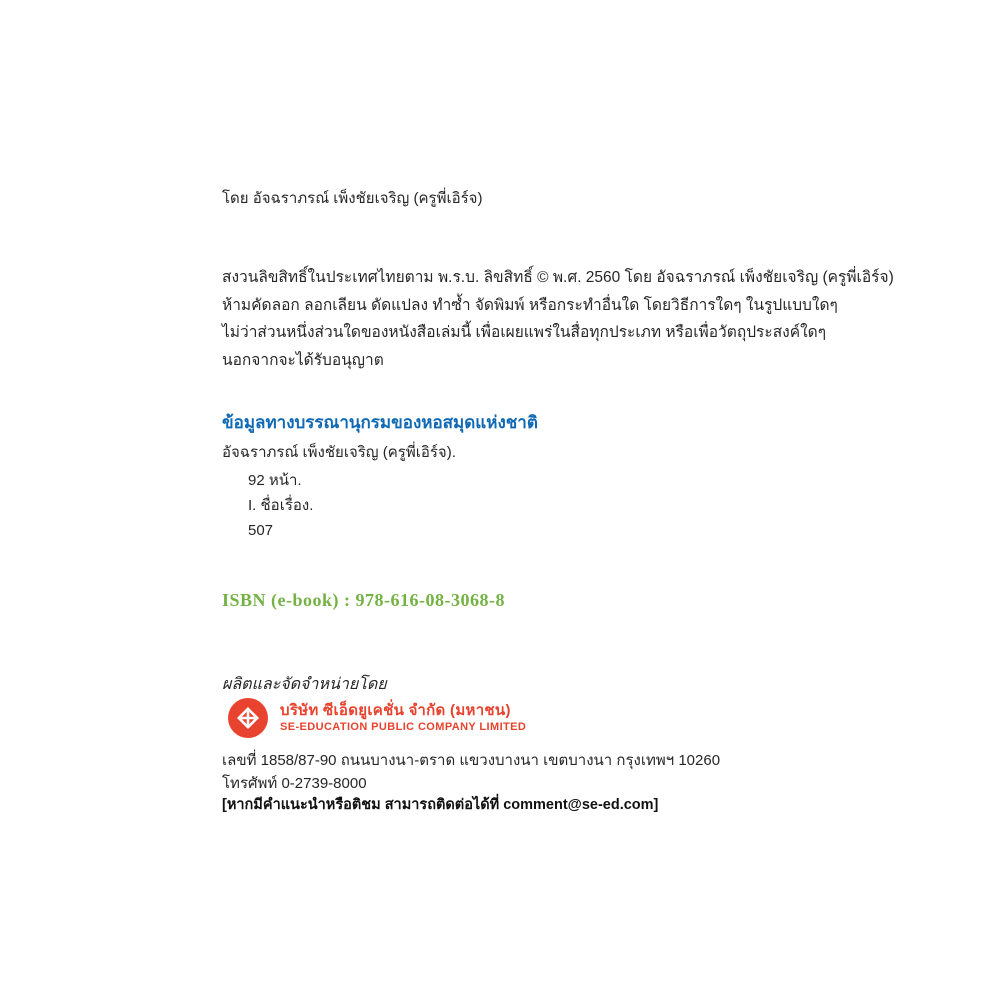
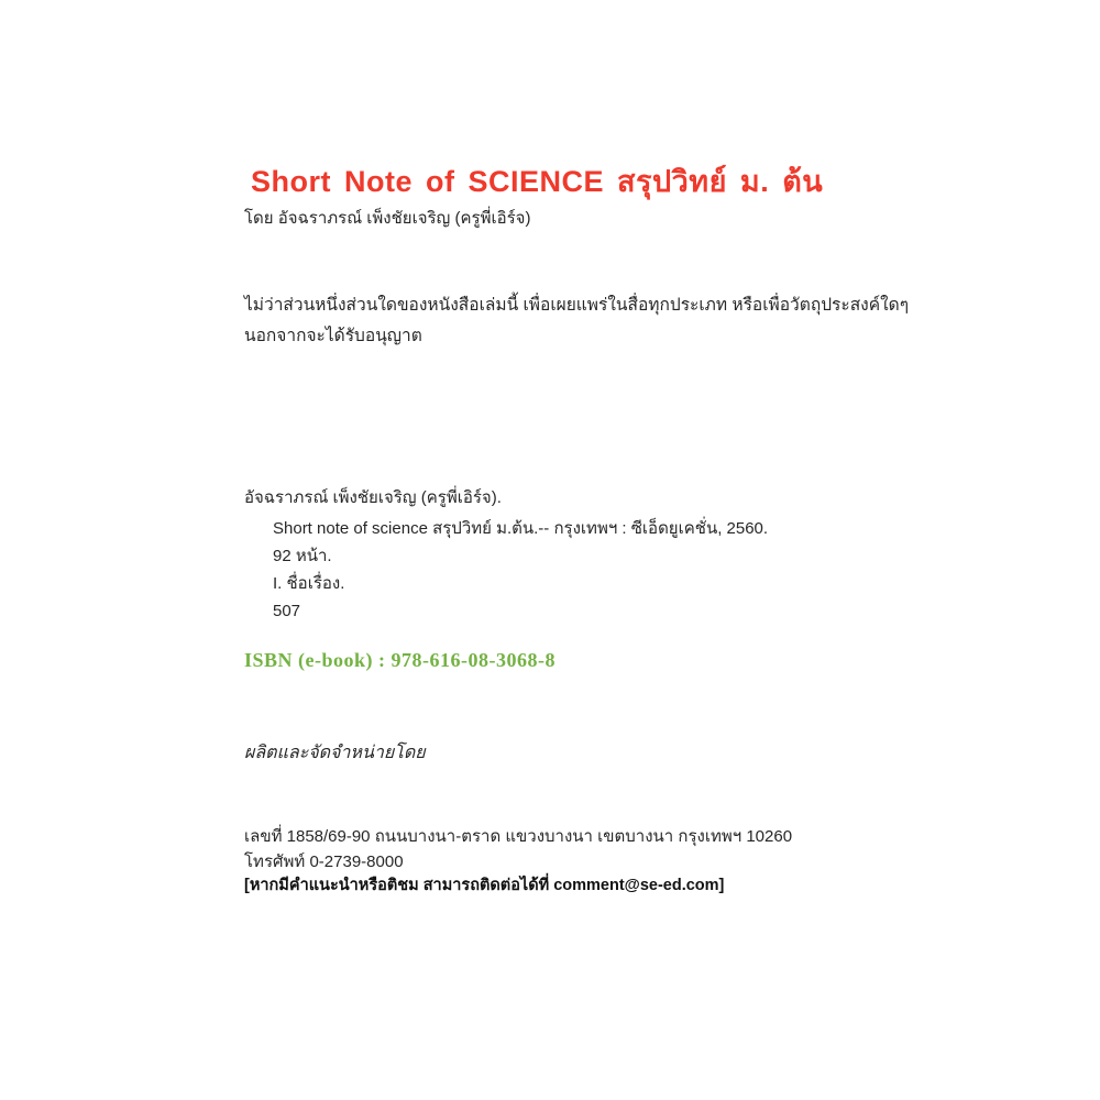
+ Short Note of SCIENCE สรุปวิทย์ ม. ต้น
  โดย อัจฉราภรณ์ เพ็งชัยเจริญ (ครูพี่เอิร์จ)
- สงวนลิขสิทธิ์ในประเทศไทยตาม พ.ร.บ. ลิขสิทธิ์ © พ.ศ. 2560 โดย อัจฉราภรณ์ เพ็งชัยเจริญ (ครูพี่เอิร์จ)
- ห้ามคัดลอก ลอกเลียน ดัดแปลง ทำซ้ำ จัดพิมพ์ หรือกระทำอื่นใด โดยวิธีการใดๆ ในรูปแบบใดๆ
  ไม่ว่าส่วนหนึ่งส่วนใดของหนังสือเล่มนี้ เพื่อเผยแพร่ในสื่อทุกประเภท หรือเพื่อวัตถุประสงค์ใดๆ
  นอกจากจะได้รับอนุญาต
- ข้อมูลทางบรรณานุกรมของหอสมุดแห่งชาติ
  อัจฉราภรณ์ เพ็งชัยเจริญ (ครูพี่เอิร์จ).
+ Short note of science สรุปวิทย์ ม.ต้น.-- กรุงเทพฯ : ซีเอ็ดยูเคชั่น, 2560.
  92 หน้า.
  I. ชื่อเรื่อง.
  507
  ISBN (e-book) : 978-616-08-3068-8
  ผลิตและจัดจำหน่ายโดย
- บริษัท ซีเอ็ดยูเคชั่น จำกัด (มหาชน)
- SE-EDUCATION PUBLIC COMPANY LIMITED
- เลขที่ 1858/87-90 ถนนบางนา-ตราด แขวงบางนา เขตบางนา กรุงเทพฯ 10260
+ เลขที่ 1858/69-90 ถนนบางนา-ตราด แขวงบางนา เขตบางนา กรุงเทพฯ 10260
  โทรศัพท์ 0-2739-8000
  [หากมีคำแนะนำหรือติชม สามารถติดต่อได้ที่ comment@se-ed.com]
